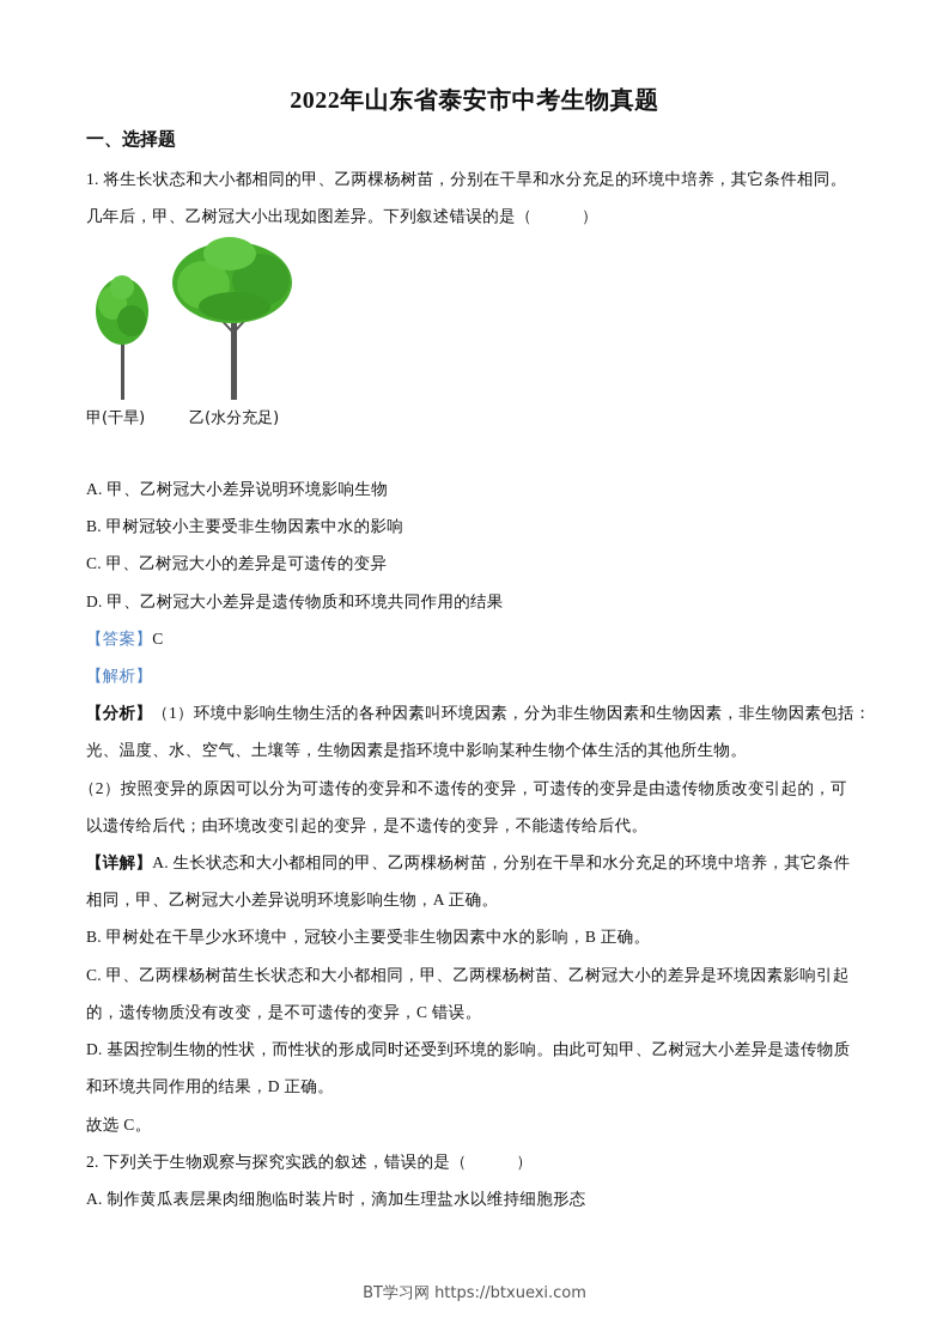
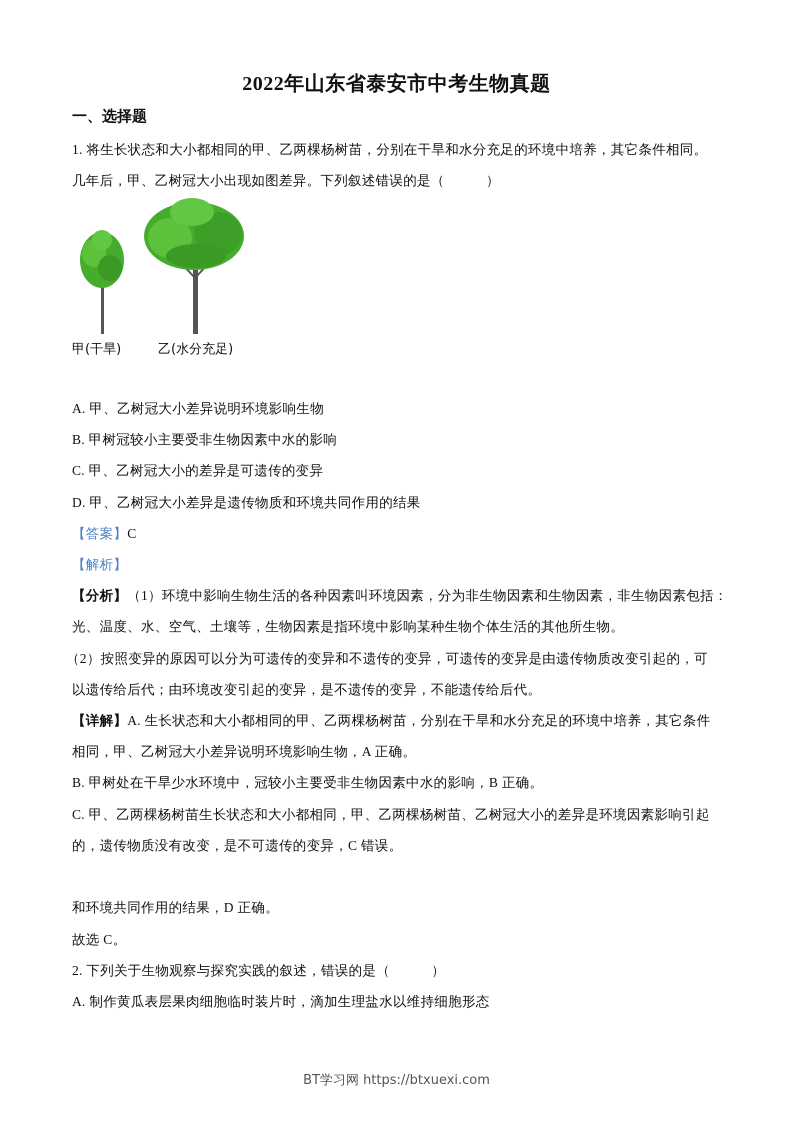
  2022年山东省泰安市中考生物真题
  一、选择题
  1. 将生长状态和大小都相同的甲、乙两棵杨树苗，分别在干旱和水分充足的环境中培养，其它条件相同。
  几年后，甲、乙树冠大小出现如图差异。下列叙述错误的是（ ）
  甲(干旱)
  乙(水分充足)
  A. 甲、乙树冠大小差异说明环境影响生物
  B. 甲树冠较小主要受非生物因素中水的影响
  C. 甲、乙树冠大小的差异是可遗传的变异
  D. 甲、乙树冠大小差异是遗传物质和环境共同作用的结果
  【答案】C
  【解析】
  【分析】（1）环境中影响生物生活的各种因素叫环境因素，分为非生物因素和生物因素，非生物因素包括：
  光、温度、水、空气、土壤等，生物因素是指环境中影响某种生物个体生活的其他所生物。
  （2）按照变异的原因可以分为可遗传的变异和不遗传的变异，可遗传的变异是由遗传物质改变引起的，可
  以遗传给后代；由环境改变引起的变异，是不遗传的变异，不能遗传给后代。
  【详解】A. 生长状态和大小都相同的甲、乙两棵杨树苗，分别在干旱和水分充足的环境中培养，其它条件
  相同，甲、乙树冠大小差异说明环境影响生物，A 正确。
  B. 甲树处在干旱少水环境中，冠较小主要受非生物因素中水的影响，B 正确。
  C. 甲、乙两棵杨树苗生长状态和大小都相同，甲、乙两棵杨树苗、乙树冠大小的差异是环境因素影响引起
  的，遗传物质没有改变，是不可遗传的变异，C 错误。
- D. 基因控制生物的性状，而性状的形成同时还受到环境的影响。由此可知甲、乙树冠大小差异是遗传物质
  和环境共同作用的结果，D 正确。
  故选 C。
  2. 下列关于生物观察与探究实践的叙述，错误的是（ ）
  A. 制作黄瓜表层果肉细胞临时装片时，滴加生理盐水以维持细胞形态
  BT学习网 https://btxuexi.com
